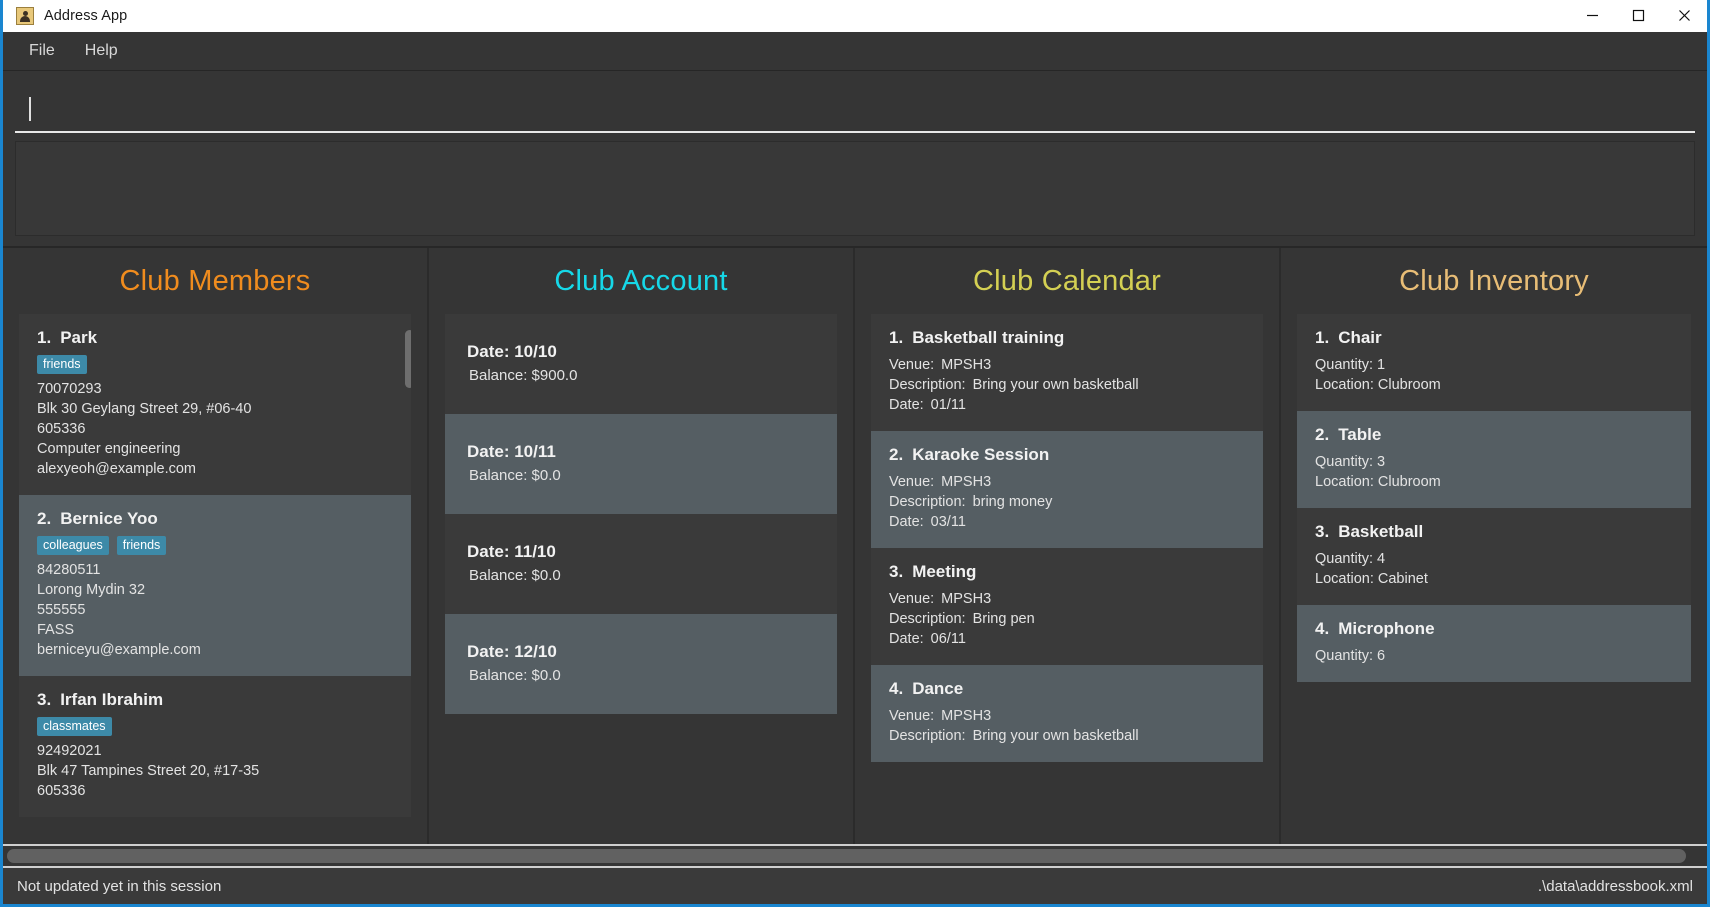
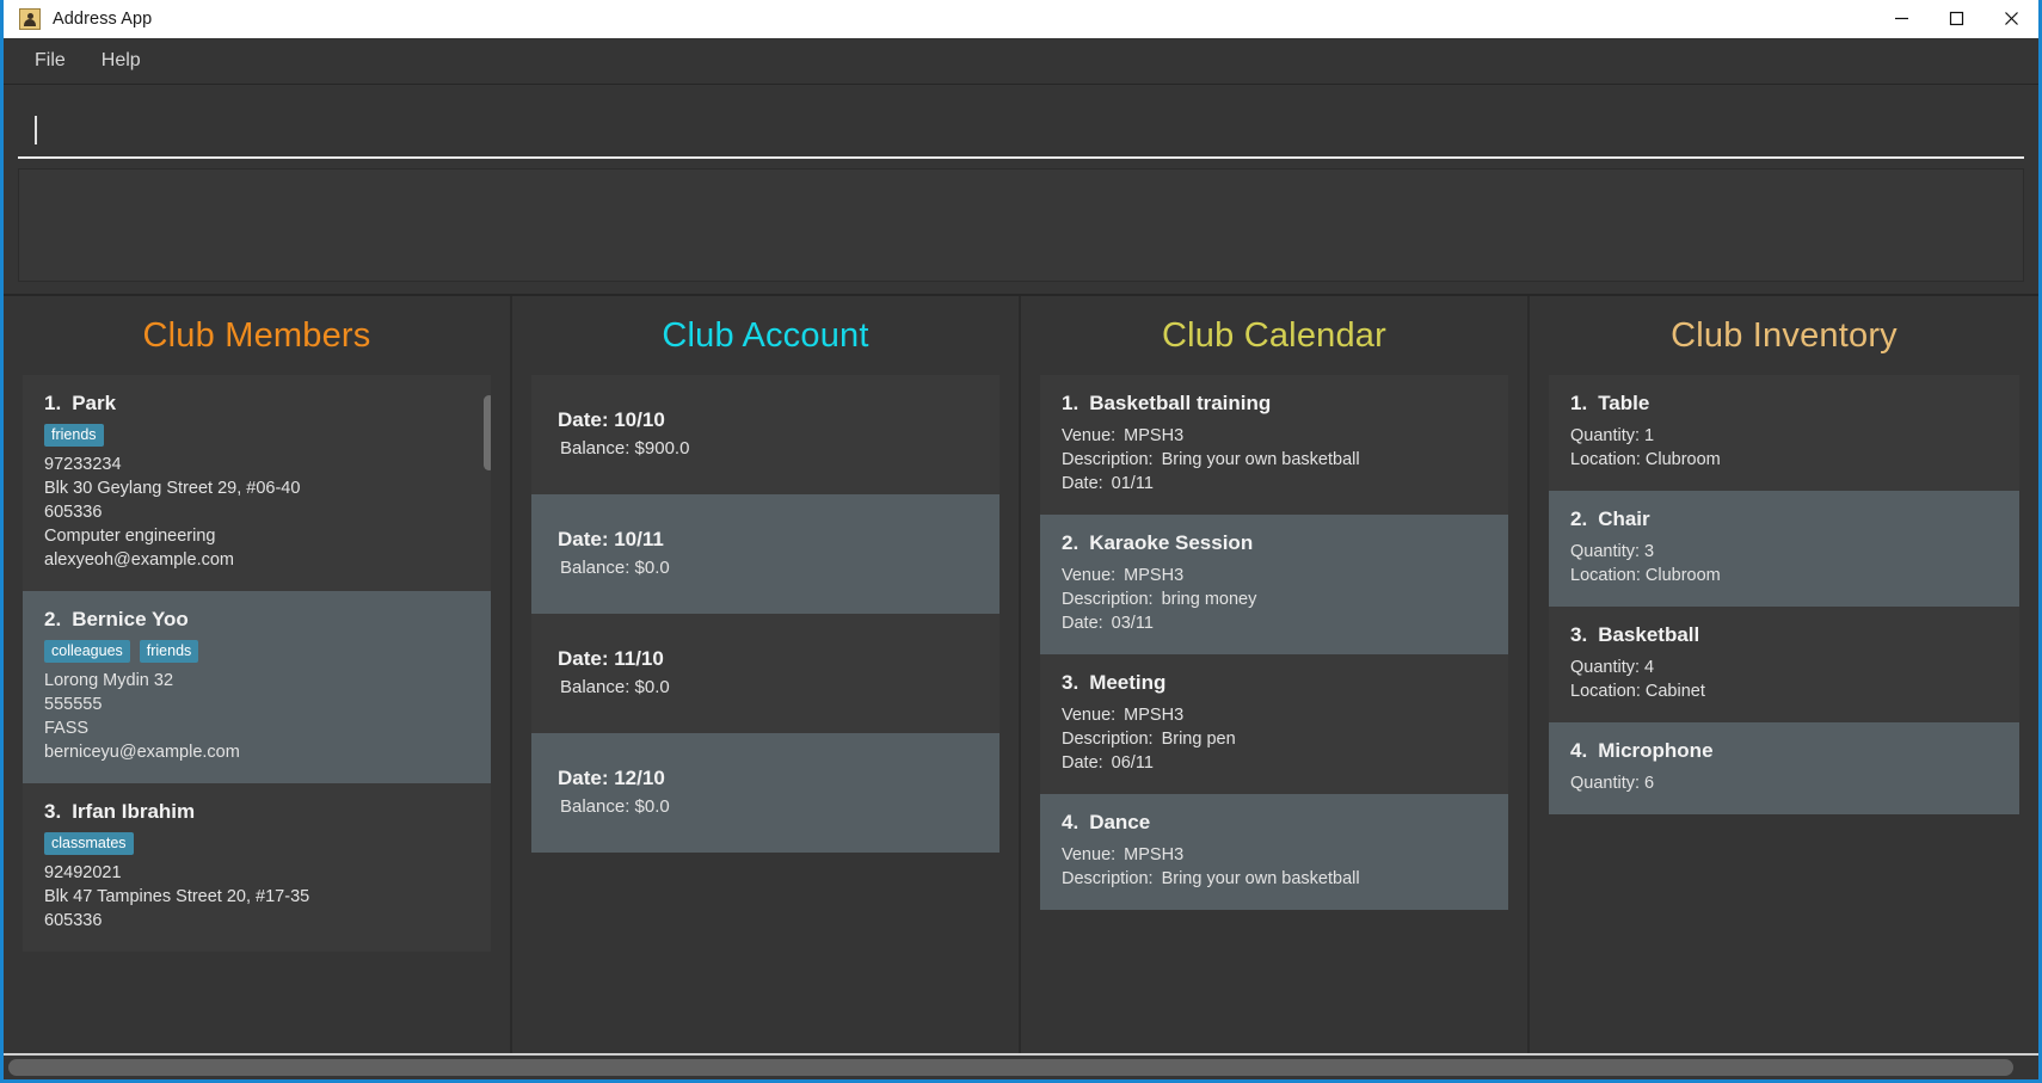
  Address App
  File
  Help
  Club Members
  1. Park
  friends
- 70070293
+ 97233234
  Blk 30 Geylang Street 29, #06-40
  605336
  Computer engineering
  alexyeoh@example.com
  2. Bernice Yoo
  colleagues
  friends
- 84280511
  Lorong Mydin 32
  555555
  FASS
  berniceyu@example.com
  3. Irfan Ibrahim
  classmates
  92492021
  Blk 47 Tampines Street 20, #17-35
  605336
  Club Account
  Date: 10/10
  Balance: $900.0
  Date: 10/11
  Balance: $0.0
  Date: 11/10
  Balance: $0.0
  Date: 12/10
  Balance: $0.0
  Club Calendar
  1. Basketball training
  Venue: MPSH3
  Description: Bring your own basketball
  Date: 01/11
  2. Karaoke Session
  Venue: MPSH3
  Description: bring money
  Date: 03/11
  3. Meeting
  Venue: MPSH3
  Description: Bring pen
  Date: 06/11
  4. Dance
  Venue: MPSH3
  Description: Bring your own basketball
  Club Inventory
- 1. Chair
+ 1. Table
  Quantity: 1
  Location: Clubroom
- 2. Table
+ 2. Chair
  Quantity: 3
  Location: Clubroom
  3. Basketball
  Quantity: 4
  Location: Cabinet
  4. Microphone
  Quantity: 6
- Not updated yet in this session
- .\data\addressbook.xml
